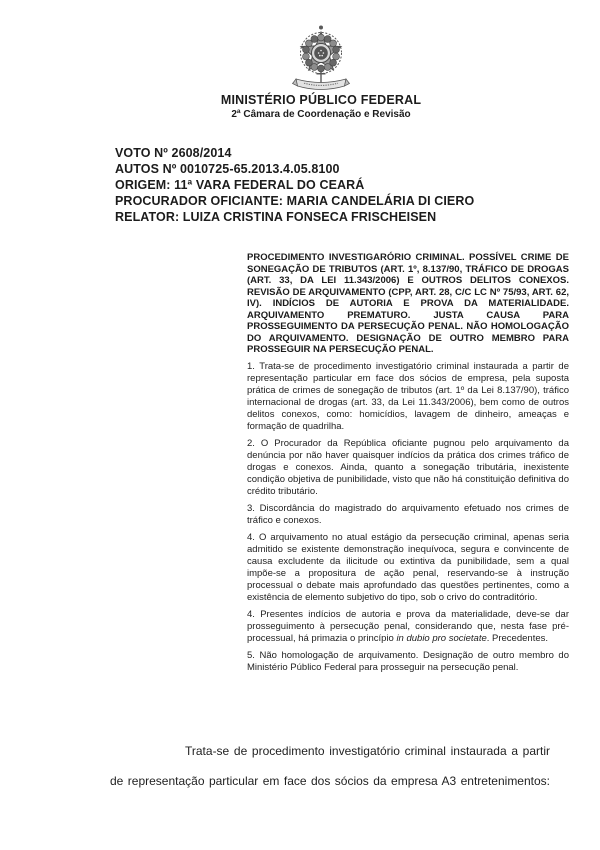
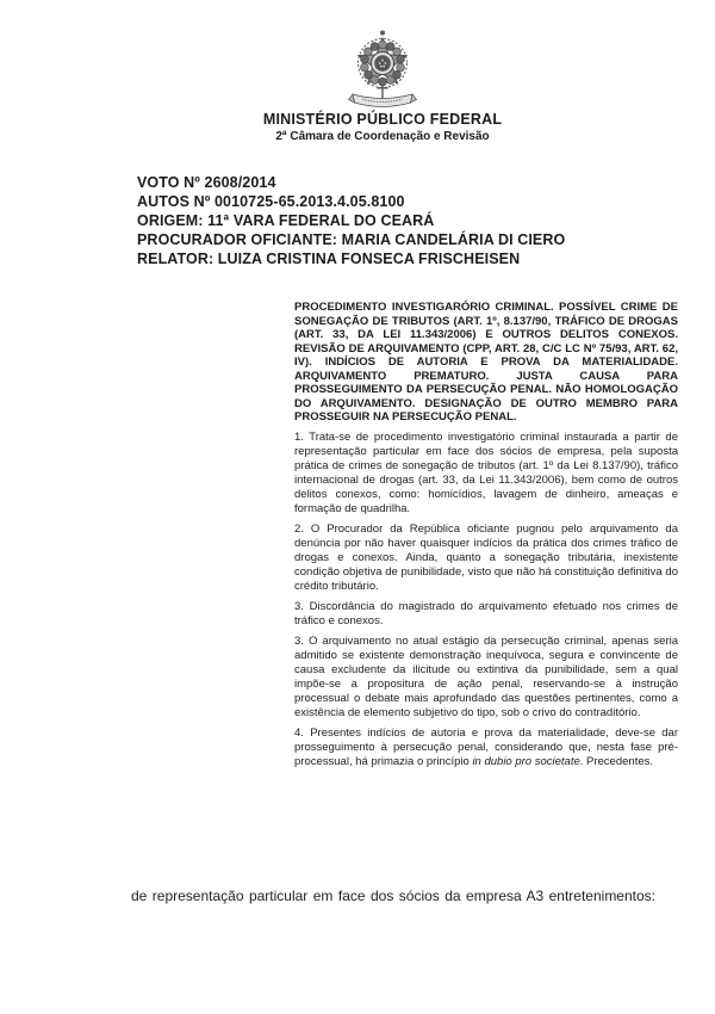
  MINISTÉRIO PÚBLICO FEDERAL
  2ª Câmara de Coordenação e Revisão
  VOTO Nº 2608/2014
  AUTOS Nº 0010725-65.2013.4.05.8100
  ORIGEM: 11ª VARA FEDERAL DO CEARÁ
  PROCURADOR OFICIANTE: MARIA CANDELÁRIA DI CIERO
  RELATOR: LUIZA CRISTINA FONSECA FRISCHEISEN
  PROCEDIMENTO INVESTIGARÓRIO CRIMINAL. POSSÍVEL CRIME DE SONEGAÇÃO DE TRIBUTOS (ART. 1º, 8.137/90, TRÁFICO DE DROGAS (ART. 33, DA LEI 11.343/2006) E OUTROS DELITOS CONEXOS. REVISÃO DE ARQUIVAMENTO (CPP, ART. 28, C/C LC Nº 75/93, ART. 62, IV). INDÍCIOS DE AUTORIA E PROVA DA MATERIALIDADE. ARQUIVAMENTO PREMATURO. JUSTA CAUSA PARA PROSSEGUIMENTO DA PERSECUÇÃO PENAL. NÃO HOMOLOGAÇÃO DO ARQUIVAMENTO. DESIGNAÇÃO DE OUTRO MEMBRO PARA PROSSEGUIR NA PERSECUÇÃO PENAL.
  1. Trata-se de procedimento investigatório criminal instaurada a partir de representação particular em face dos sócios de empresa, pela suposta prática de crimes de sonegação de tributos (art. 1º da Lei 8.137/90), tráfico internacional de drogas (art. 33, da Lei 11.343/2006), bem como de outros delitos conexos, como: homicídios, lavagem de dinheiro, ameaças e formação de quadrilha.
  2. O Procurador da República oficiante pugnou pelo arquivamento da denúncia por não haver quaisquer indícios da prática dos crimes tráfico de drogas e conexos. Ainda, quanto a sonegação tributária, inexistente condição objetiva de punibilidade, visto que não há constituição definitiva do crédito tributário.
  3. Discordância do magistrado do arquivamento efetuado nos crimes de tráfico e conexos.
- 4. O arquivamento no atual estágio da persecução criminal, apenas seria admitido se existente demonstração inequívoca, segura e convincente de causa excludente da ilicitude ou extintiva da punibilidade, sem a qual impõe-se a propositura de ação penal, reservando-se à instrução processual o debate mais aprofundado das questões pertinentes, como a existência de elemento subjetivo do tipo, sob o crivo do contraditório.
+ 3. O arquivamento no atual estágio da persecução criminal, apenas seria admitido se existente demonstração inequívoca, segura e convincente de causa excludente da ilicitude ou extintiva da punibilidade, sem a qual impõe-se a propositura de ação penal, reservando-se à instrução processual o debate mais aprofundado das questões pertinentes, como a existência de elemento subjetivo do tipo, sob o crivo do contraditório.
  4. Presentes indícios de autoria e prova da materialidade, deve-se dar prosseguimento à persecução penal, considerando que, nesta fase pré-processual, há primazia o princípio in dubio pro societate. Precedentes.
- 5. Não homologação de arquivamento. Designação de outro membro do Ministério Público Federal para prosseguir na persecução penal.
- Trata-se de procedimento investigatório criminal instaurada a partir
  de representação particular em face dos sócios da empresa A3 entretenimentos:
